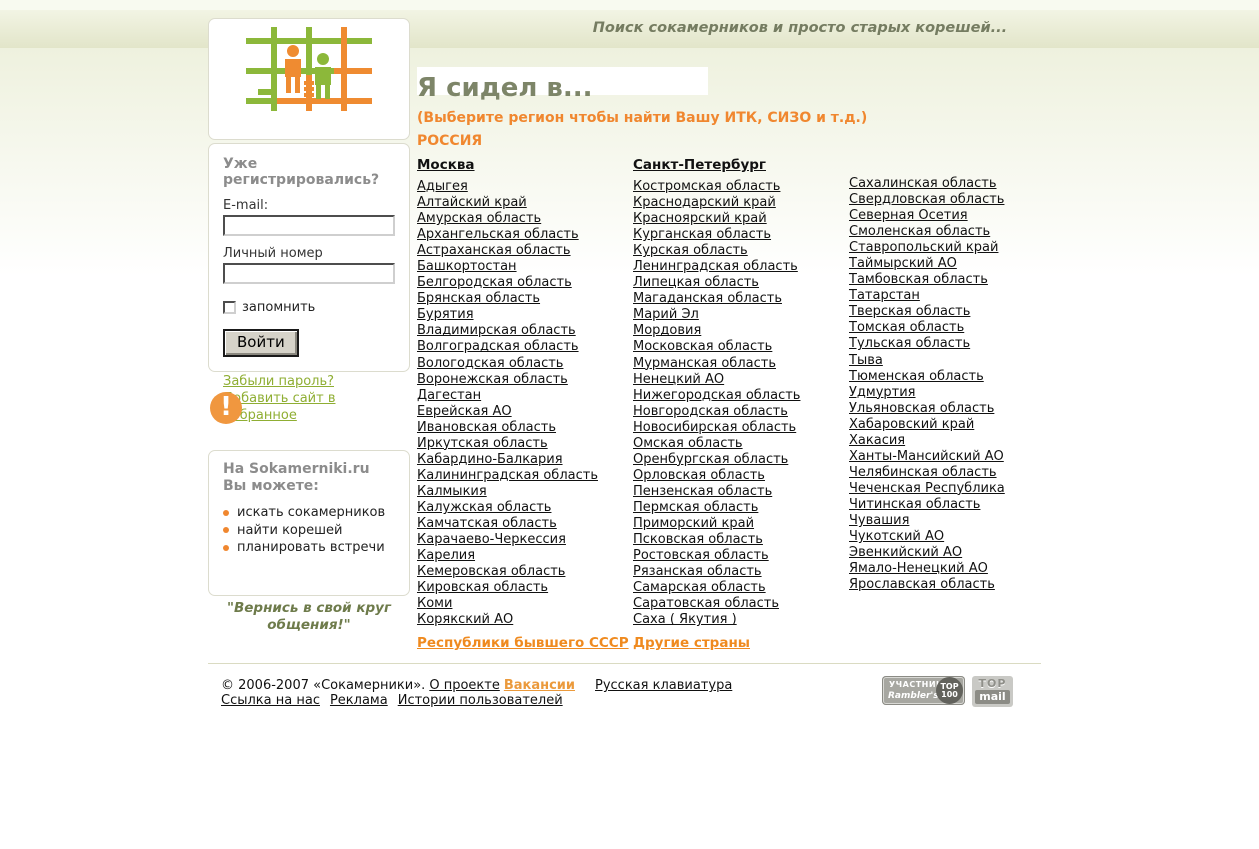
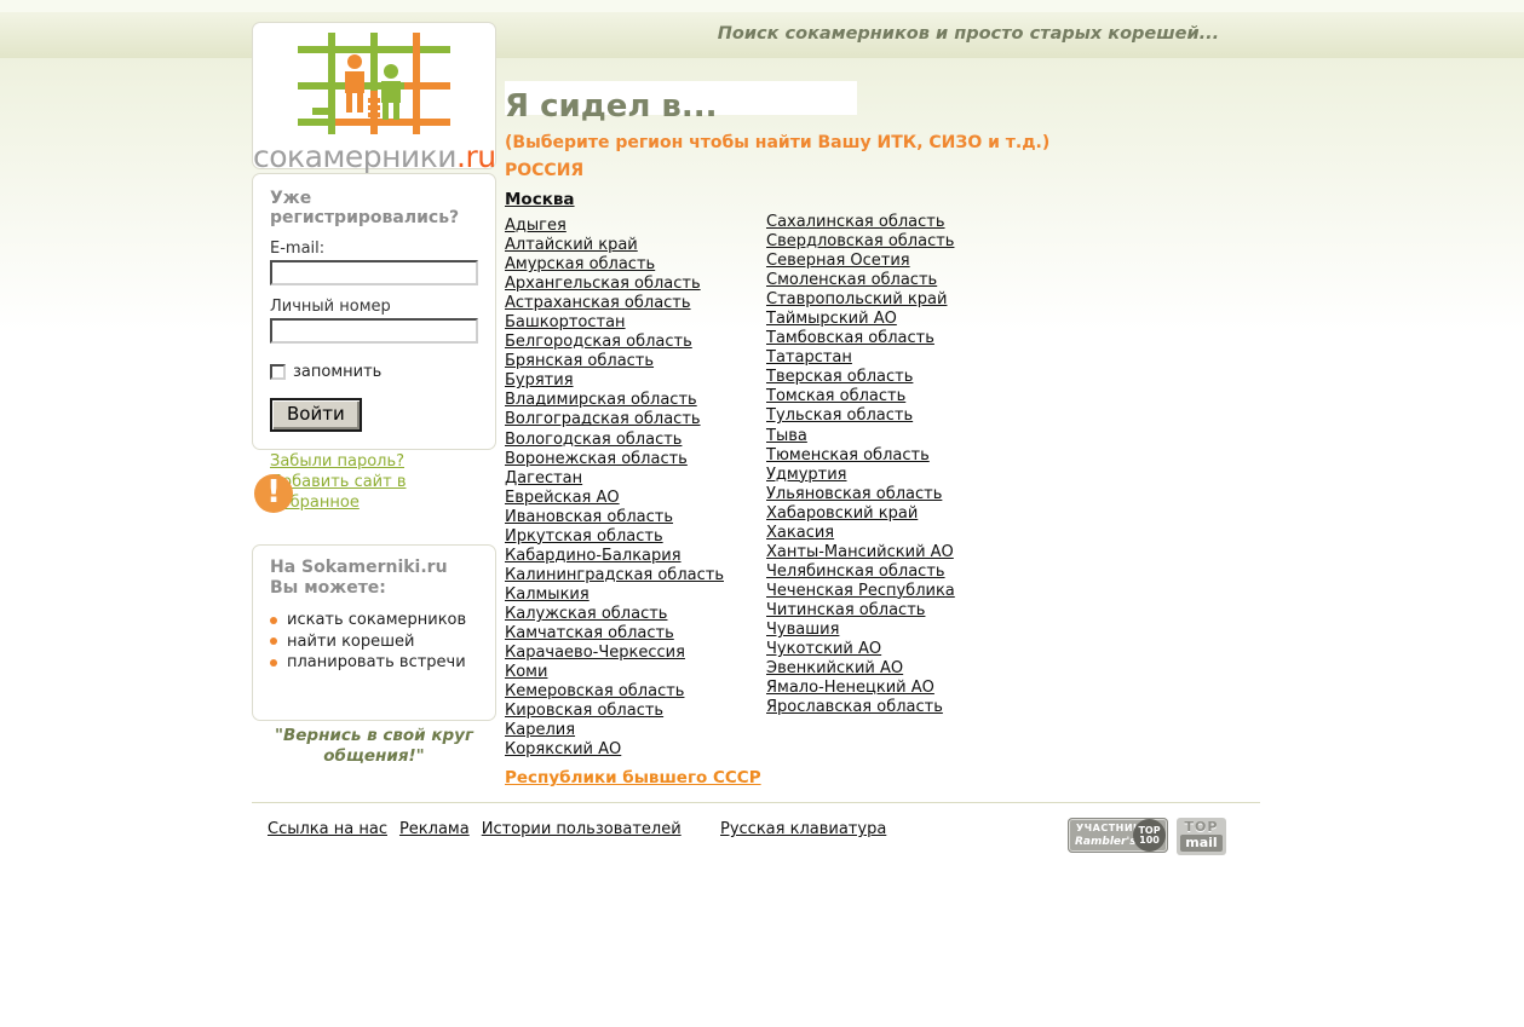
  Поиск сокамерников и просто старых корешей...
+ сокамерники.ru
  Уже регистрировались?
  E-mail:
  Личный номер
  запомнить
  Войти
  Забыли пароль?
  бавить сайт в бранное
  !
  На Sokamerniki.ru
  Вы можете:
  искать сокамерников
  найти корешей
  планировать встречи
  "Вернись в свой круг общения!"
  Я сидел в...
  (Выберите регион чтобы найти Вашу ИТК, СИЗО и т.д.)
  РОССИЯ
  Москва
  Адыгея
  Алтайский край
  Амурская область
  Архангельская область
  Астраханская область
  Башкортостан
  Белгородская область
  Брянская область
  Бурятия
  Владимирская область
  Волгоградская область
  Вологодская область
  Воронежская область
  Дагестан
  Еврейская АО
  Ивановская область
  Иркутская область
  Кабардино-Балкария
  Калининградская область
  Калмыкия
  Калужская область
  Камчатская область
  Карачаево-Черкессия
- Карелия
+ Коми
  Кемеровская область
  Кировская область
- Коми
+ Карелия
  Корякский АО
  Республики бывшего СССР
- Санкт-Петербург
- Костромская область
- Краснодарский край
- Красноярский край
- Курганская область
- Курская область
- Ленинградская область
- Липецкая область
- Магаданская область
- Марий Эл
- Мордовия
- Московская область
- Мурманская область
- Ненецкий АО
- Нижегородская область
- Новгородская область
- Новосибирская область
- Омская область
- Оренбургская область
- Орловская область
- Пензенская область
- Пермская область
- Приморский край
- Псковская область
- Ростовская область
- Рязанская область
- Самарская область
- Саратовская область
- Саха ( Якутия )
- Другие страны
  Сахалинская область
  Свердловская область
  Северная Осетия
  Смоленская область
  Ставропольский край
  Таймырский АО
  Тамбовская область
  Татарстан
  Тверская область
  Томская область
  Тульская область
  Тыва
  Тюменская область
  Удмуртия
  Ульяновская область
  Хабаровский край
  Хакасия
  Ханты-Мансийский АО
  Челябинская область
  Чеченская Республика
  Читинская область
  Чувашия
  Чукотский АО
  Эвенкийский АО
  Ямало-Ненецкий АО
  Ярославская область
- © 2006-2007 «Сокамерники». О проекте Вакансии
  Ссылка на нас Реклама Истории пользователей
  Русская клавиатура
  УЧАСТНИ
  Rambler's
  TOP
  100
  TOP
  mail
